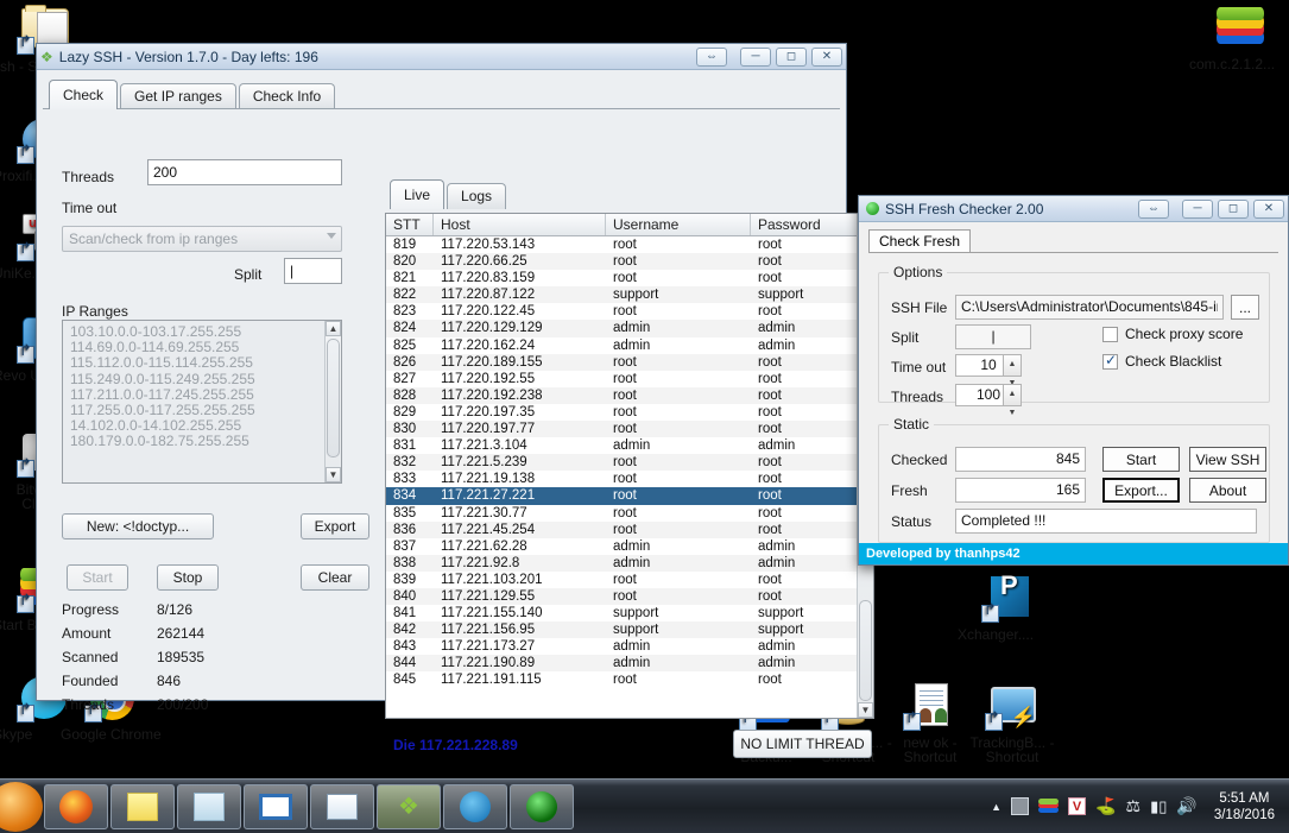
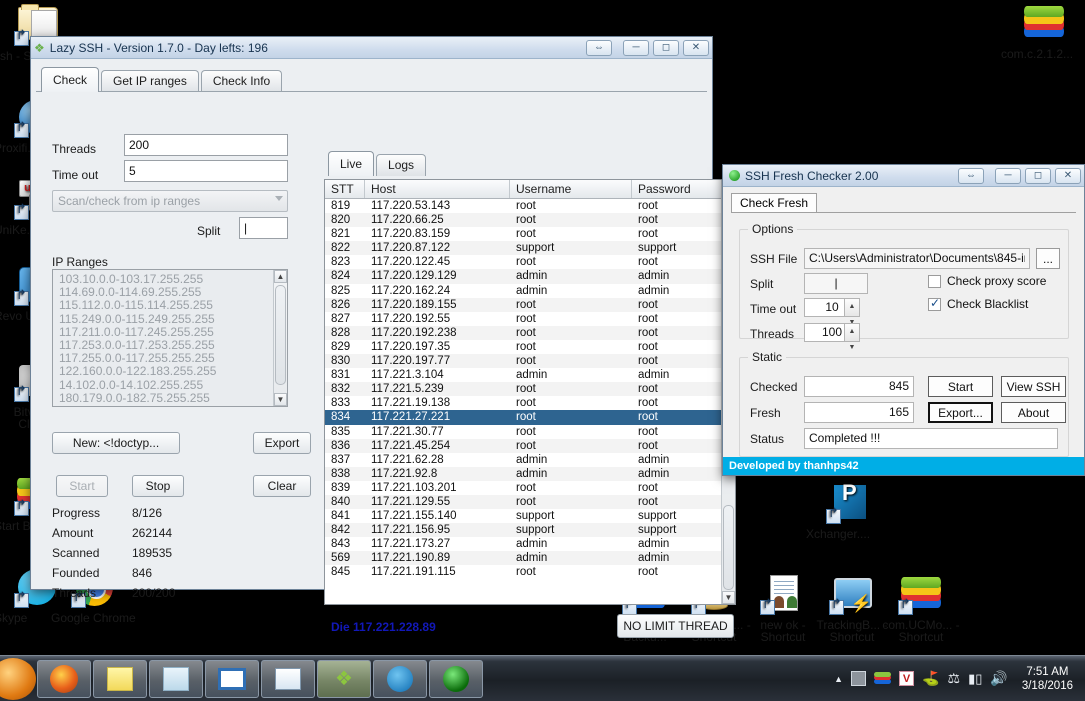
  roxifi.
  u
  kype
  Google Chrome
  com.c.2.1.2...
  Xchanger....
  new ok - Shortcut
  TrackingB... - Shortcut
+ com.UCMo... - Shortcut
  ❖
  Lazy SSH - Version 1.7.0 - Day lefts: 196
  ⇔
  ─
  ◻
  ✕
  Check
  Get IP ranges
  Check Info
  Threads
  200
  Time out
+ 5
  Scan/check from ip ranges
  Split
  |
  IP Ranges
  103.10.0.0-103.17.255.255
  114.69.0.0-114.69.255.255
  115.112.0.0-115.114.255.255
  115.249.0.0-115.249.255.255
  117.211.0.0-117.245.255.255
+ 117.253.0.0-117.253.255.255
  117.255.0.0-117.255.255.255
+ 122.160.0.0-122.183.255.255
  14.102.0.0-14.102.255.255
  180.179.0.0-182.75.255.255
  ▲
  ▼
  New: <!doctyp...
  Export
  Start
  Stop
  Clear
  Progress
  8/126
  Amount
  262144
  Scanned
  189535
  Founded
  846
  Threads
  200/200
  Live
  Logs
  STT
  Host
  Username
  Password
  819
  117.220.53.143
  root
  root
  820
  117.220.66.25
  root
  root
  821
  117.220.83.159
  root
  root
  822
  117.220.87.122
  support
  support
  823
  117.220.122.45
  root
  root
  824
  117.220.129.129
  admin
  admin
  825
  117.220.162.24
  admin
  admin
  826
  117.220.189.155
  root
  root
  827
  117.220.192.55
  root
  root
  828
  117.220.192.238
  root
  root
  829
  117.220.197.35
  root
  root
  830
  117.220.197.77
  root
  root
  831
  117.221.3.104
  admin
  admin
  832
  117.221.5.239
  root
  root
  833
  117.221.19.138
  root
  root
  834
  117.221.27.221
  root
  root
  835
  117.221.30.77
  root
  root
  836
  117.221.45.254
  root
  root
  837
  117.221.62.28
  admin
  admin
  838
  117.221.92.8
  admin
  admin
  839
  117.221.103.201
  root
  root
  840
  117.221.129.55
  root
  root
  841
  117.221.155.140
  support
  support
  842
  117.221.156.95
  support
  support
  843
  117.221.173.27
  admin
  admin
- 844
+ 569
  117.221.190.89
  admin
  admin
  845
  117.221.191.115
  root
  root
  ▼
  Die 117.221.228.89
  NO LIMIT THREAD
  SSH Fresh Checker 2.00
  ⇔
  ─
  ◻
  ✕
  Check Fresh
  Options
  SSH File
  C:\Users\Administrator\Documents\845-i
  ...
  Split
  |
  Time out
  10
  Threads
  100
  Check proxy score
  Check Blacklist
  Static
  Checked
  845
  Fresh
  165
  Status
  Completed !!!
  Start
  View SSH
  Export...
  About
  Developed by thanhps42
  ❖
  ▲
  V
  ⛳
  ⚖
  ▮▯
  🔊
- 5:51 AM
+ 7:51 AM
  3/18/2016
